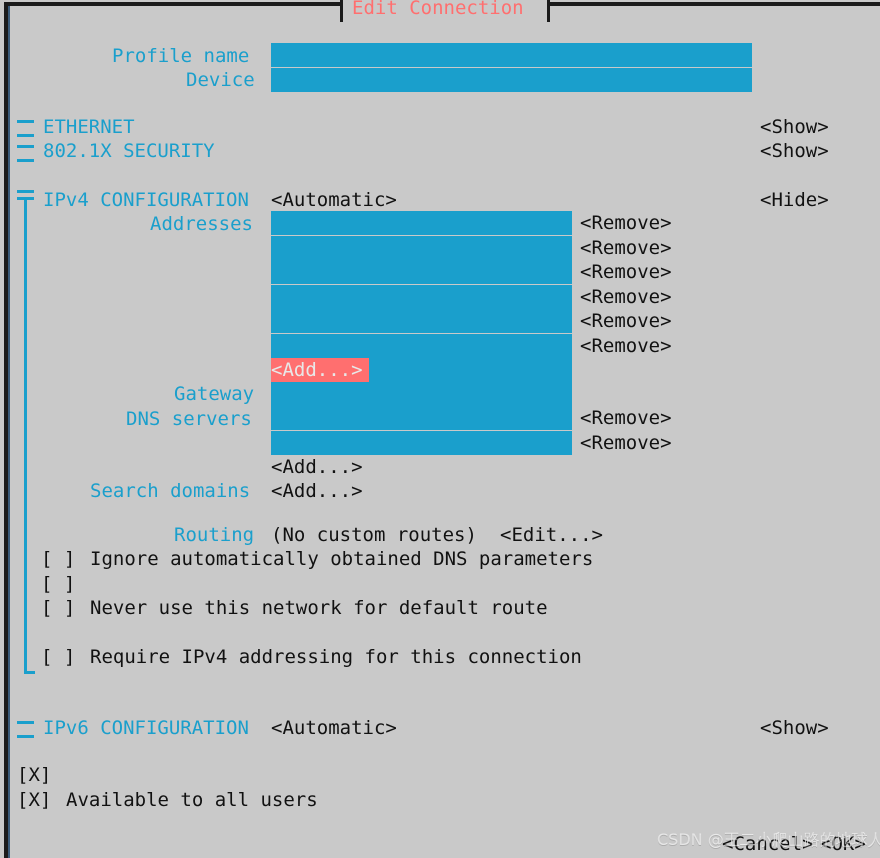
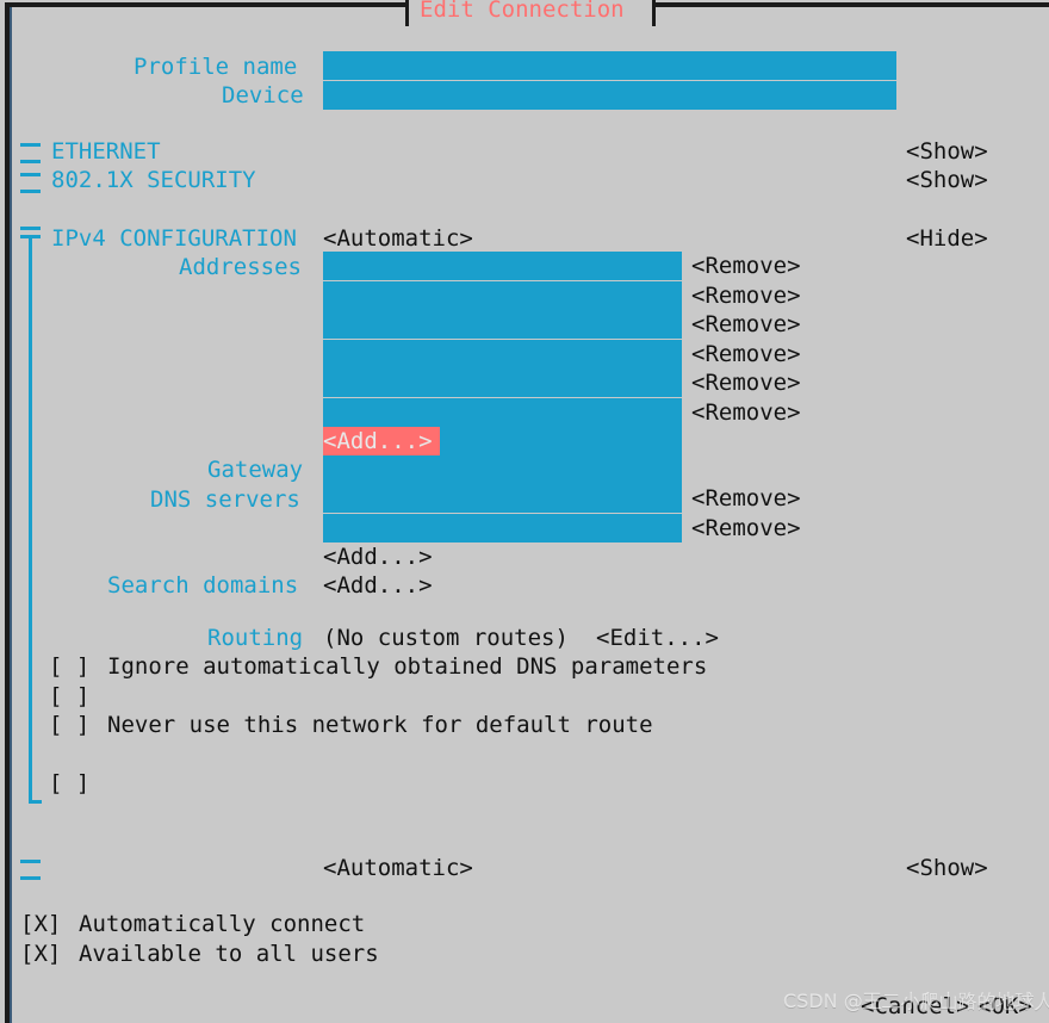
  Edit Connection
  Profile name
  Device
  ETHERNET
  <Show>
  802.1X SECURITY
  <Show>
  IPv4 CONFIGURATION
  <Automatic>
  <Hide>
  Addresses
  <Remove>
  <Remove>
  <Remove>
  <Remove>
  <Remove>
  <Remove>
  <Add...>
  Gateway
  DNS servers
  <Remove>
  <Remove>
  <Add...>
  Search domains
  <Add...>
  Routing
  (No custom routes)
  <Edit...>
  [ ]
  Ignore automatically obtained DNS parameters
  [ ]
  [ ]
  Never use this network for default route
  [ ]
- Require IPv4 addressing for this connection
- IPv6 CONFIGURATION
  <Automatic>
  <Show>
  [X]
+ Automatically connect
  [X]
  Available to all users
  <Cancel>
  <OK>
  CSDN @王二小爬山路的地球人
